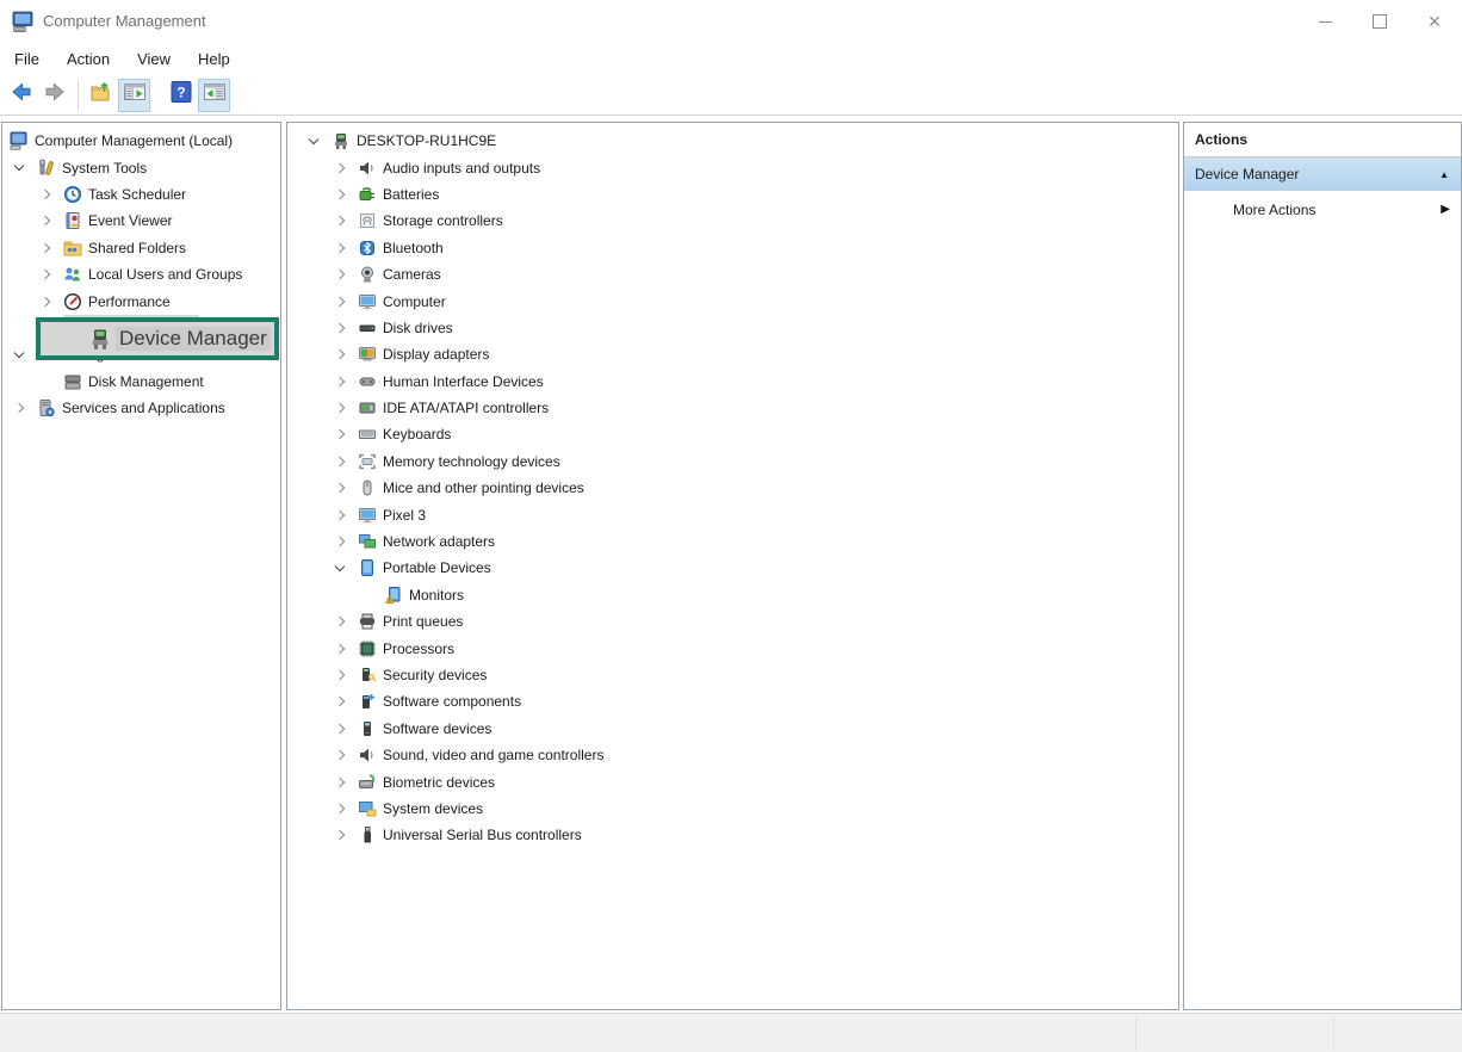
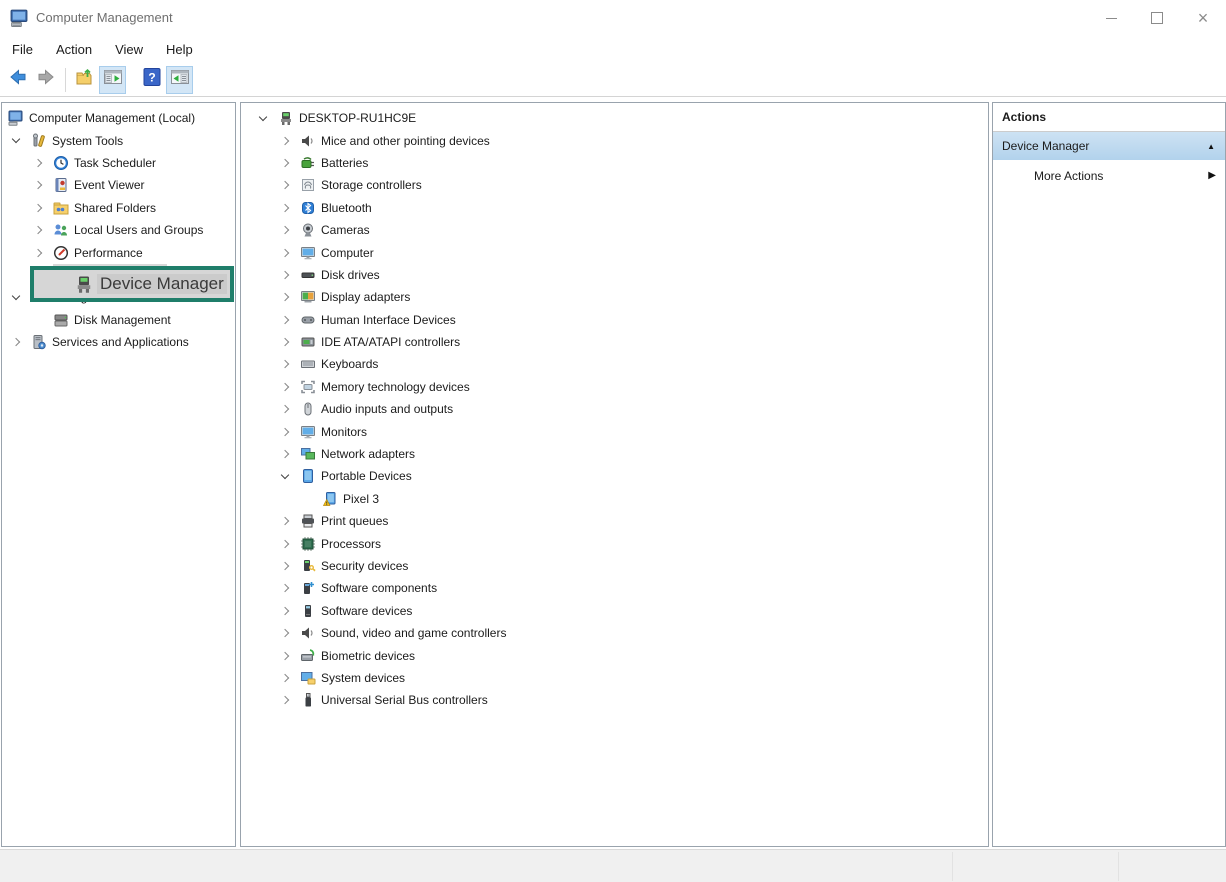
  Computer Management
  ×
  File
  Action
  View
  Help
  ?
  Computer Management (Local)
  System Tools
  Task Scheduler
  Event Viewer
  Shared Folders
  Local Users and Groups
  Performance
  Disk Management
  Services and Applications
  DESKTOP-RU1HC9E
- Audio inputs and outputs
+ Mice and other pointing devices
  Batteries
  Storage controllers
  Bluetooth
  Cameras
  Computer
  Disk drives
  Display adapters
  Human Interface Devices
  IDE ATA/ATAPI controllers
  Keyboards
  Memory technology devices
- Mice and other pointing devices
+ Audio inputs and outputs
- Pixel 3
+ Monitors
  Network adapters
  Portable Devices
- Monitors
+ Pixel 3
  Print queues
  Processors
  Security devices
  Software components
  Software devices
  Sound, video and game controllers
  Biometric devices
  System devices
  Universal Serial Bus controllers
  Actions
  Device Manager
  ▲
  More Actions
  ▶
  Device Manager
